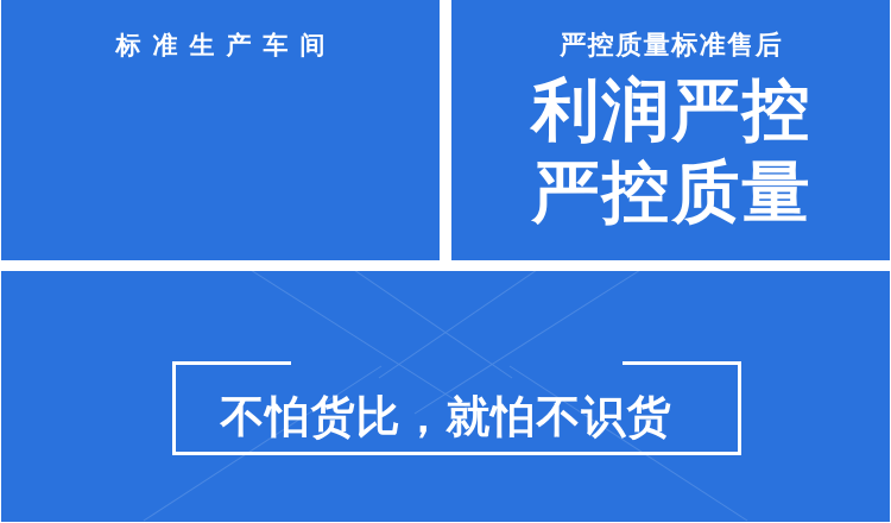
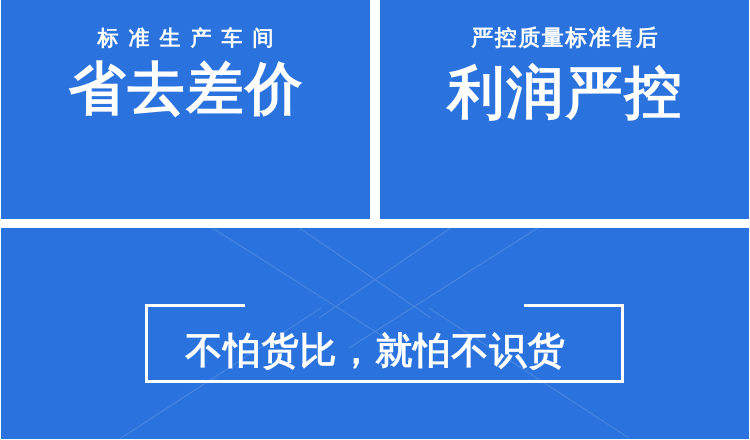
  标准生产车间
+ 省去差价
  严控质量标准售后
  利润严控
- 严控质量
  不怕货比，就怕不识货
